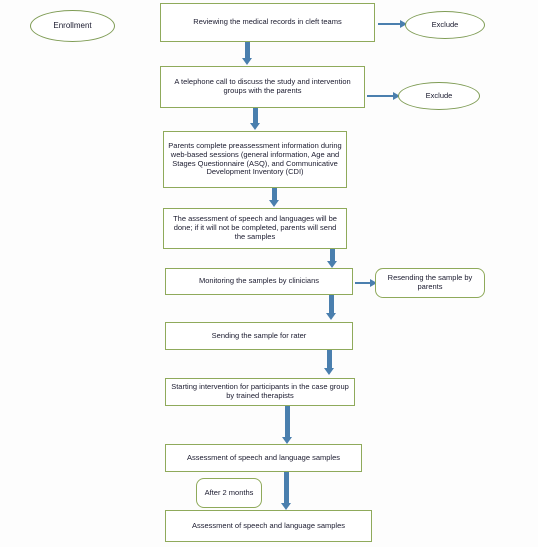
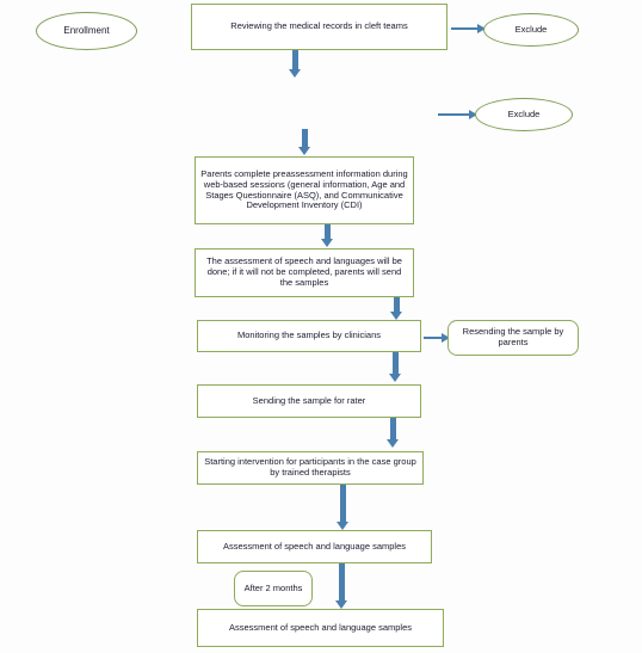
  Enrollment
  Reviewing the medical records in cleft teams
  Exclude
- A telephone call to discuss the study and intervention groups with the parents
  Exclude
  Parents complete preassessment information during web-based sessions (general information, Age and Stages Questionnaire (ASQ), and Communicative Development Inventory (CDI)
  The assessment of speech and languages will be done; if it will not be completed, parents will send the samples
  Monitoring the samples by clinicians
  Resending the sample by parents
  Sending the sample for rater
  Starting intervention for participants in the case group by trained therapists
  Assessment of speech and language samples
  After 2 months
  Assessment of speech and language samples
